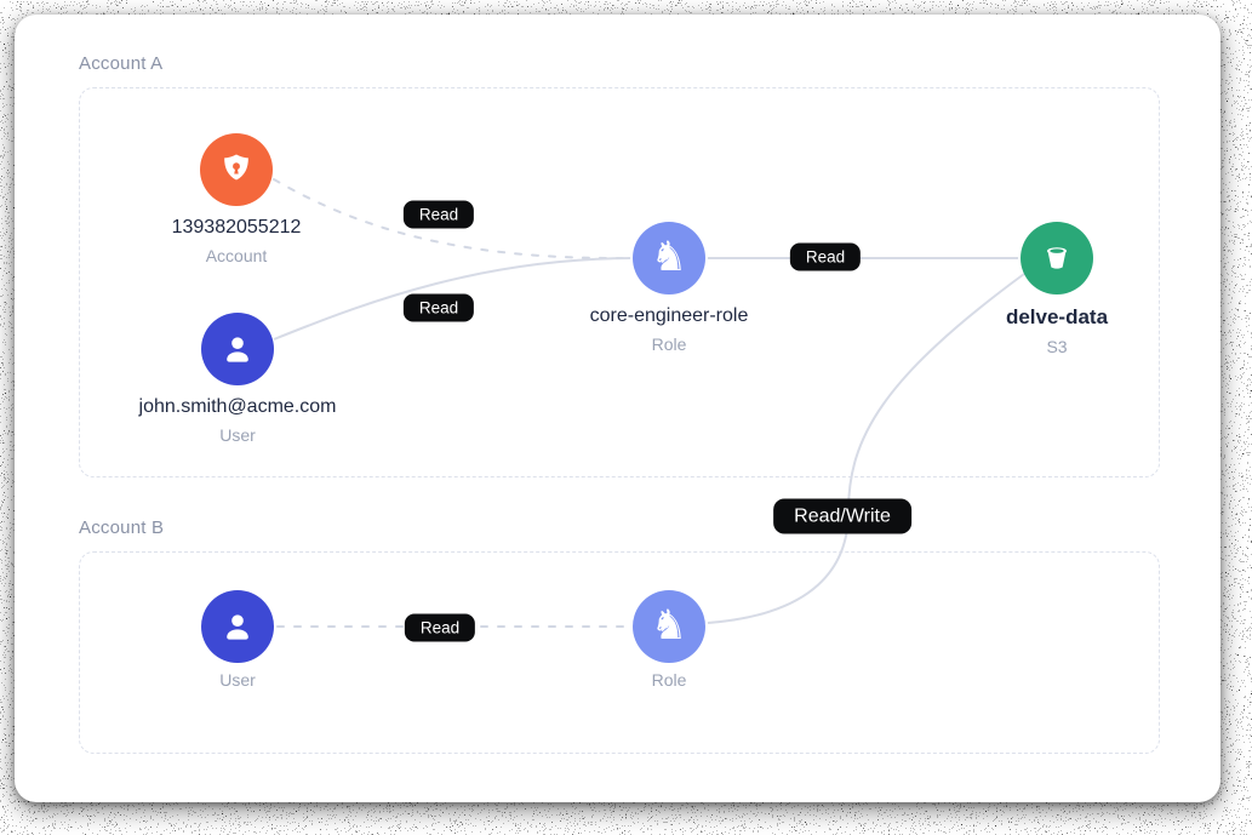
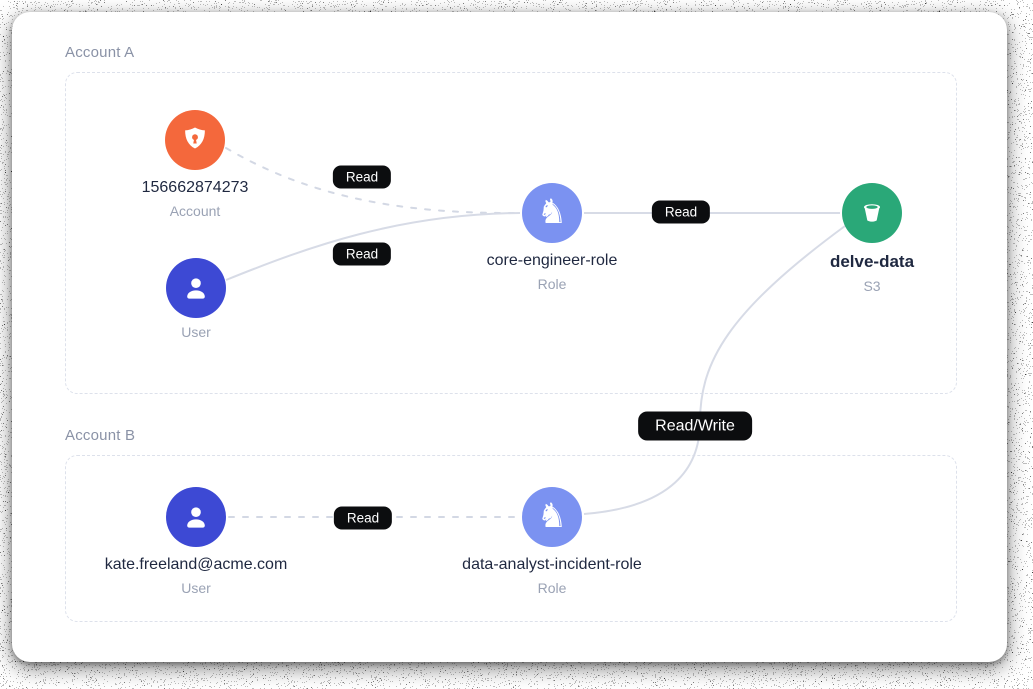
  Account A
  Account B
- 139382055212
+ 156662874273
  Account
- john.smith@acme.com
  User
  ♞
  core-engineer-role
  Role
  delve-data
  S3
+ kate.freeland@acme.com
  User
  ♞
+ data-analyst-incident-role
  Role
  Read
  Read
  Read
  Read/Write
  Read
